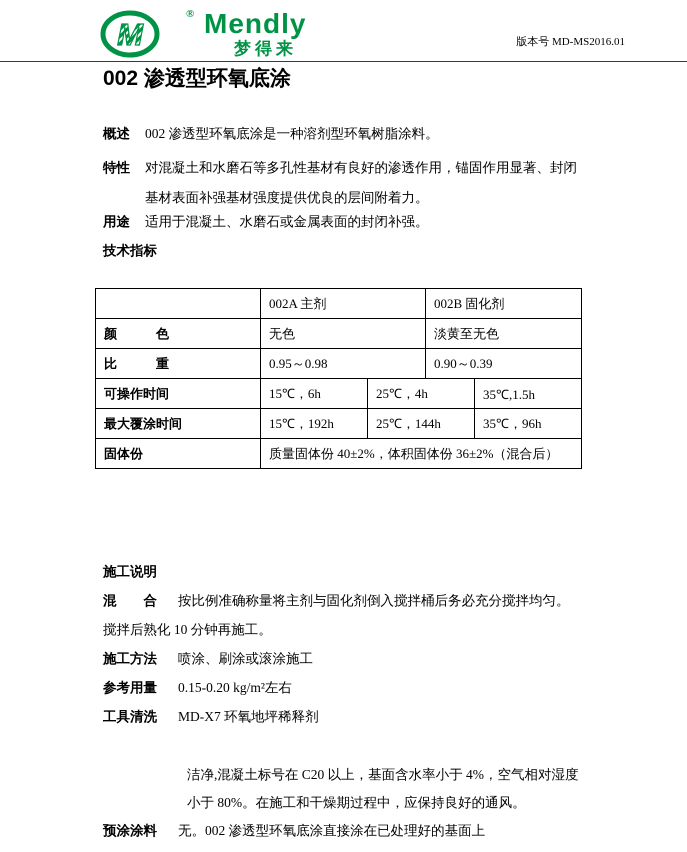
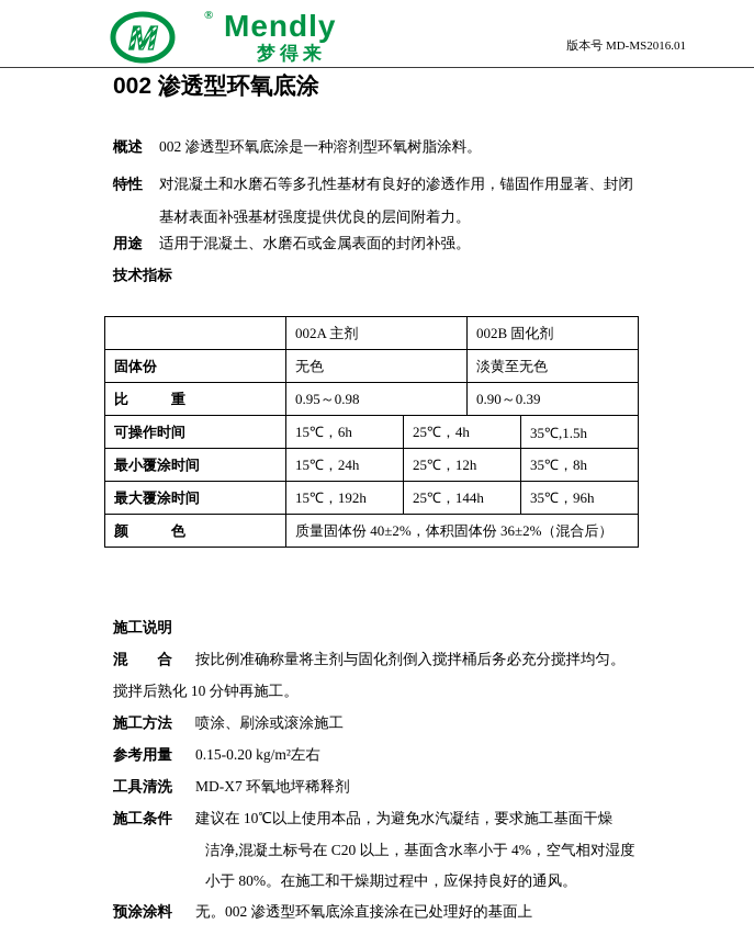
  M
  ®
  Mendly
  梦得来
  版本号 MD-MS2016.01
  002 渗透型环氧底涂
  概述
  002 渗透型环氧底涂是一种溶剂型环氧树脂涂料。
  特性
  对混凝土和水磨石等多孔性基材有良好的渗透作用，锚固作用显著、封闭
  基材表面补强基材强度提供优良的层间附着力。
  用途
  适用于混凝土、水磨石或金属表面的封闭补强。
  技术指标
  	002A 主剂	002B 固化剂
- 颜 色	无色	淡黄至无色
+ 固体份	无色	淡黄至无色
  比 重	0.95～0.98	0.90～0.39
  可操作时间	15℃，6h	25℃，4h	35℃,1.5h
+ 最小覆涂时间	15℃，24h	25℃，12h	35℃，8h
  最大覆涂时间	15℃，192h	25℃，144h	35℃，96h
- 固体份	质量固体份 40±2%，体积固体份 36±2%（混合后）
+ 颜 色	质量固体份 40±2%，体积固体份 36±2%（混合后）
  施工说明
  混 合
  按比例准确称量将主剂与固化剂倒入搅拌桶后务必充分搅拌均匀。
  搅拌后熟化 10 分钟再施工。
  施工方法
  喷涂、刷涂或滚涂施工
  参考用量
  0.15-0.20 kg/m²左右
  工具清洗
  MD-X7 环氧地坪稀释剂
+ 施工条件
+ 建议在 10℃以上使用本品，为避免水汽凝结，要求施工基面干燥
  洁净,混凝土标号在 C20 以上，基面含水率小于 4%，空气相对湿度
  小于 80%。在施工和干燥期过程中，应保持良好的通风。
  预涂涂料
  无。002 渗透型环氧底涂直接涂在已处理好的基面上
